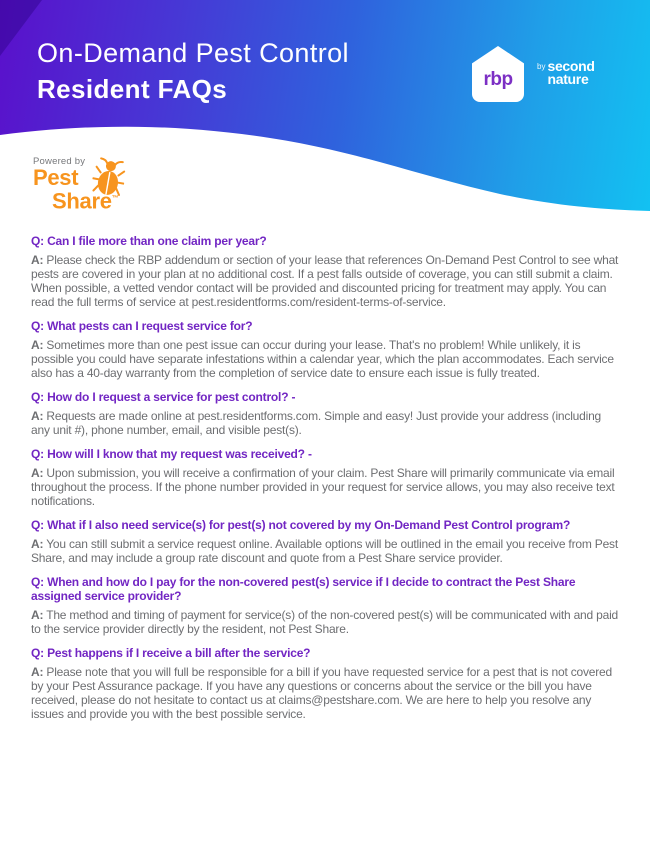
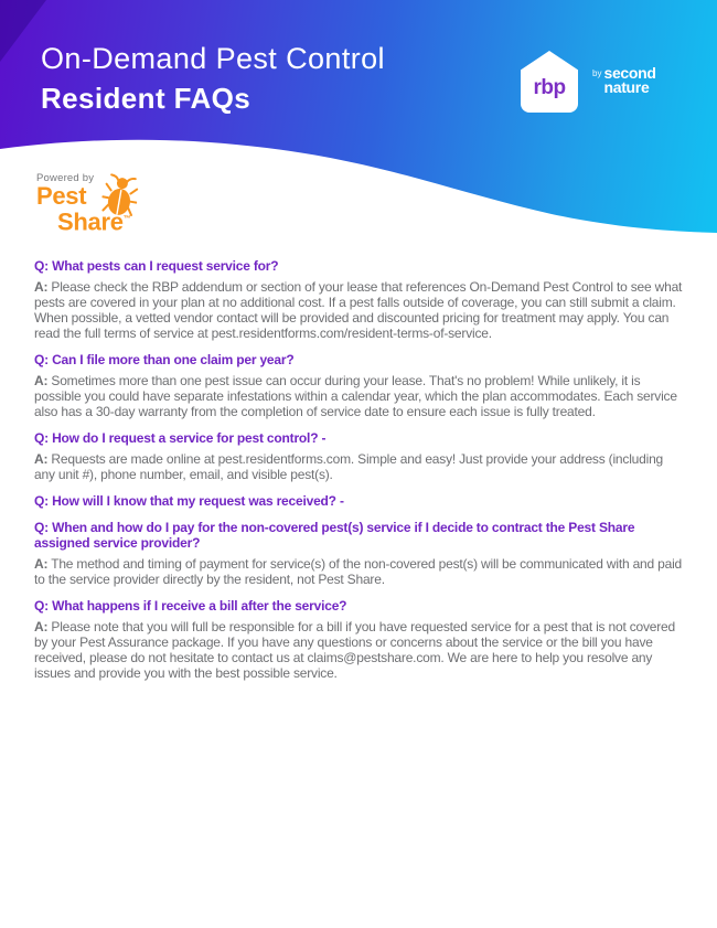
  On-Demand Pest Control
  Resident FAQs
  rbp
  by
  second
  nature
  Powered by
  Pest
  Share
- Q: Can I file more than one claim per year?
+ Q: What pests can I request service for?
  A: Please check the RBP addendum or section of your lease that references On-Demand Pest Control to see what pests are covered in your plan at no additional cost. If a pest falls outside of coverage, you can still submit a claim. When possible, a vetted vendor contact will be provided and discounted pricing for treatment may apply. You can read the full terms of service at pest.residentforms.com/resident-terms-of-service.
- Q: What pests can I request service for?
+ Q: Can I file more than one claim per year?
- A: Sometimes more than one pest issue can occur during your lease. That's no problem! While unlikely, it is possible you could have separate infestations within a calendar year, which the plan accommodates. Each service also has a 40-day warranty from the completion of service date to ensure each issue is fully treated.
+ A: Sometimes more than one pest issue can occur during your lease. That's no problem! While unlikely, it is possible you could have separate infestations within a calendar year, which the plan accommodates. Each service also has a 30-day warranty from the completion of service date to ensure each issue is fully treated.
  Q: How do I request a service for pest control? -
  A: Requests are made online at pest.residentforms.com. Simple and easy! Just provide your address (including any unit #), phone number, email, and visible pest(s).
  Q: How will I know that my request was received? -
- A: Upon submission, you will receive a confirmation of your claim. Pest Share will primarily communicate via email throughout the process. If the phone number provided in your request for service allows, you may also receive text notifications.
- Q: What if I also need service(s) for pest(s) not covered by my On-Demand Pest Control program?
- A: You can still submit a service request online. Available options will be outlined in the email you receive from Pest Share, and may include a group rate discount and quote from a Pest Share service provider.
  Q: When and how do I pay for the non-covered pest(s) service if I decide to contract the Pest Share assigned service provider?
  A: The method and timing of payment for service(s) of the non-covered pest(s) will be communicated with and paid to the service provider directly by the resident, not Pest Share.
- Q: Pest happens if I receive a bill after the service?
+ Q: What happens if I receive a bill after the service?
  A: Please note that you will full be responsible for a bill if you have requested service for a pest that is not covered by your Pest Assurance package. If you have any questions or concerns about the service or the bill you have received, please do not hesitate to contact us at claims@pestshare.com. We are here to help you resolve any issues and provide you with the best possible service.
